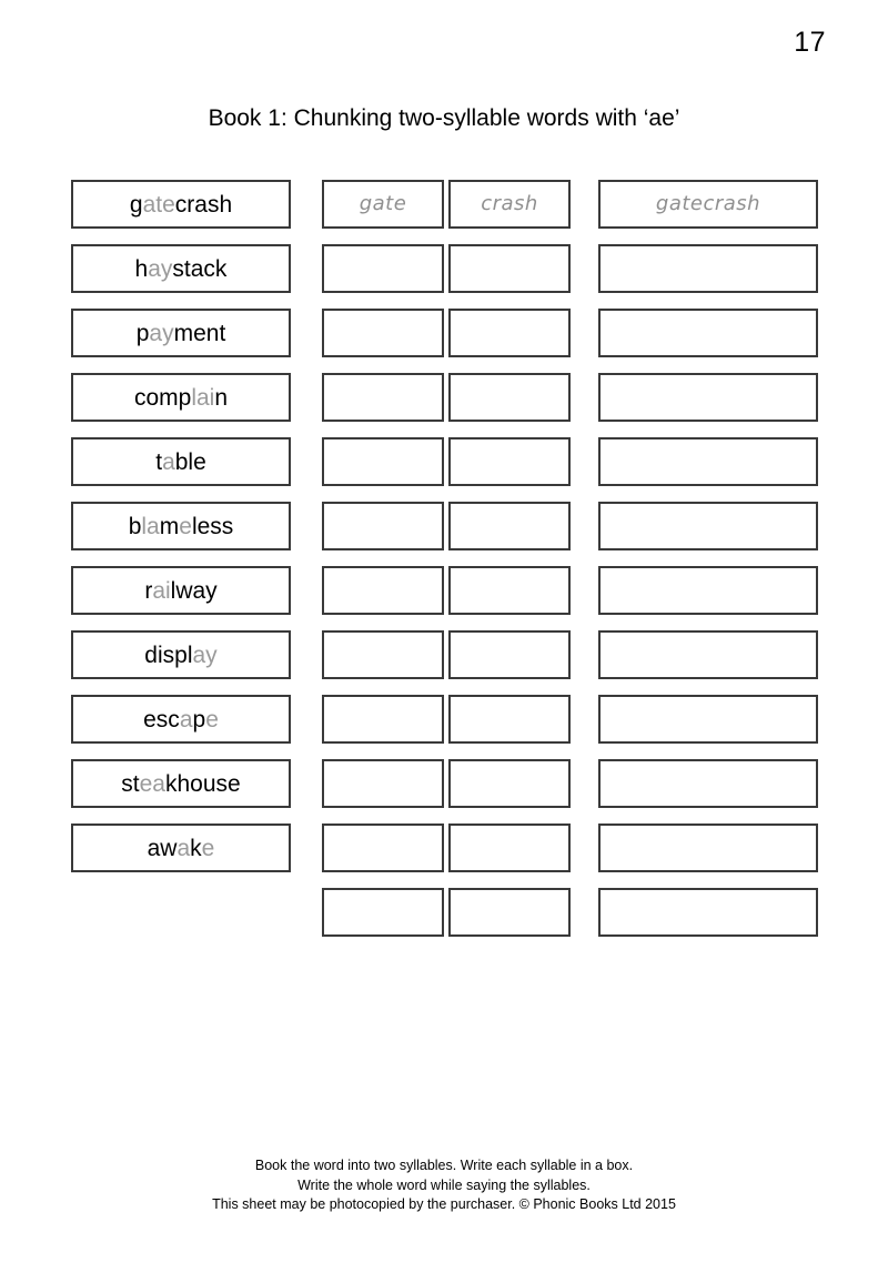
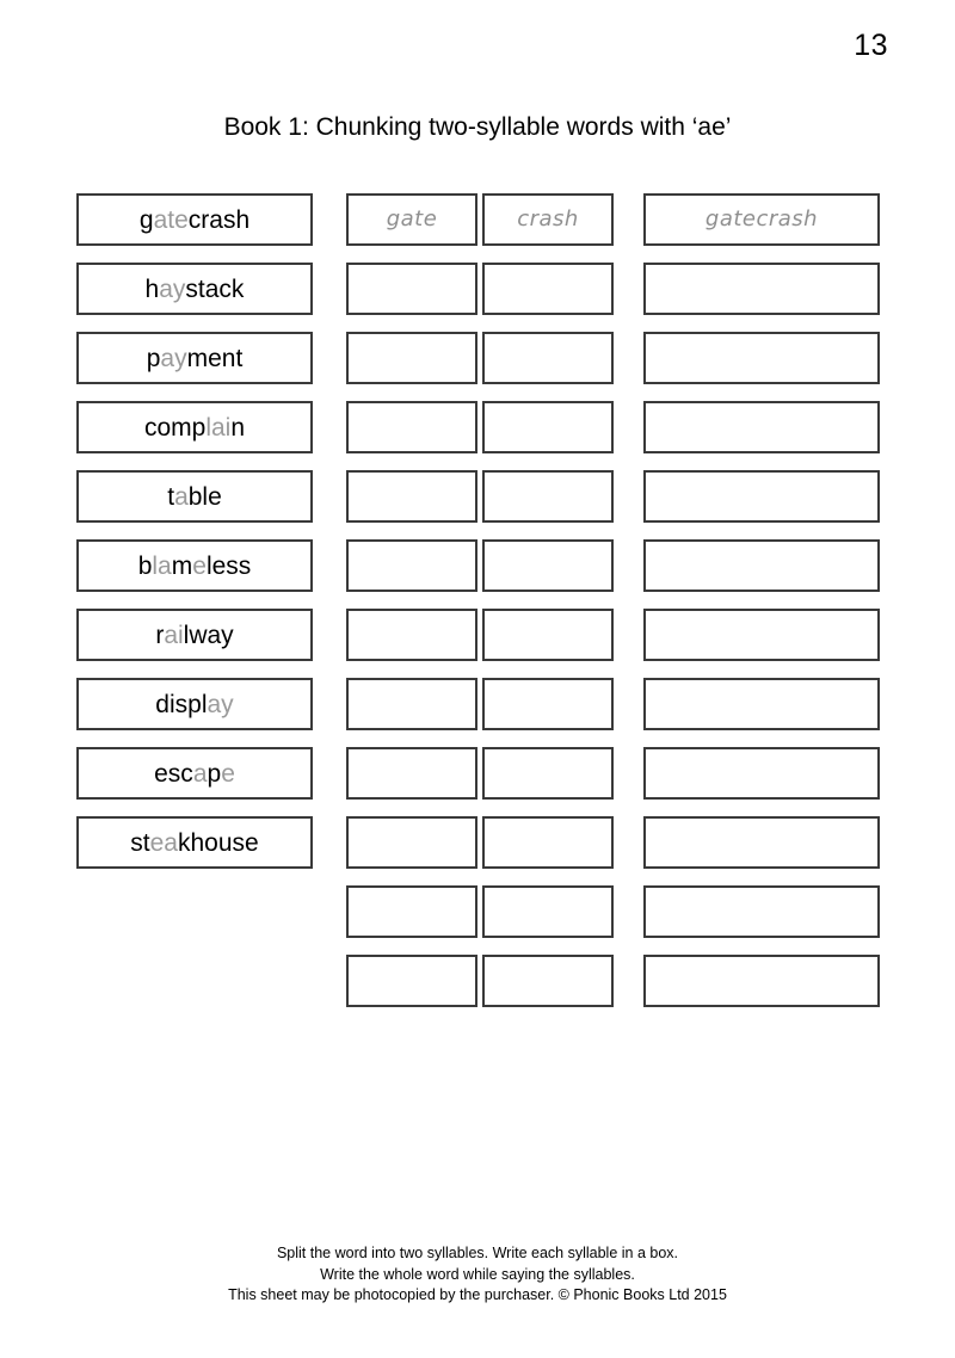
- 17
+ 13
  Book 1: Chunking two-syllable words with ‘ae’
  gatecrash
  gate
  crash
  gatecrash
  haystack
  payment
  complain
  table
  blameless
  railway
  display
  escape
  steakhouse
- awake
- Book the word into two syllables. Write each syllable in a box.
+ Split the word into two syllables. Write each syllable in a box.
  Write the whole word while saying the syllables.
  This sheet may be photocopied by the purchaser. © Phonic Books Ltd 2015
